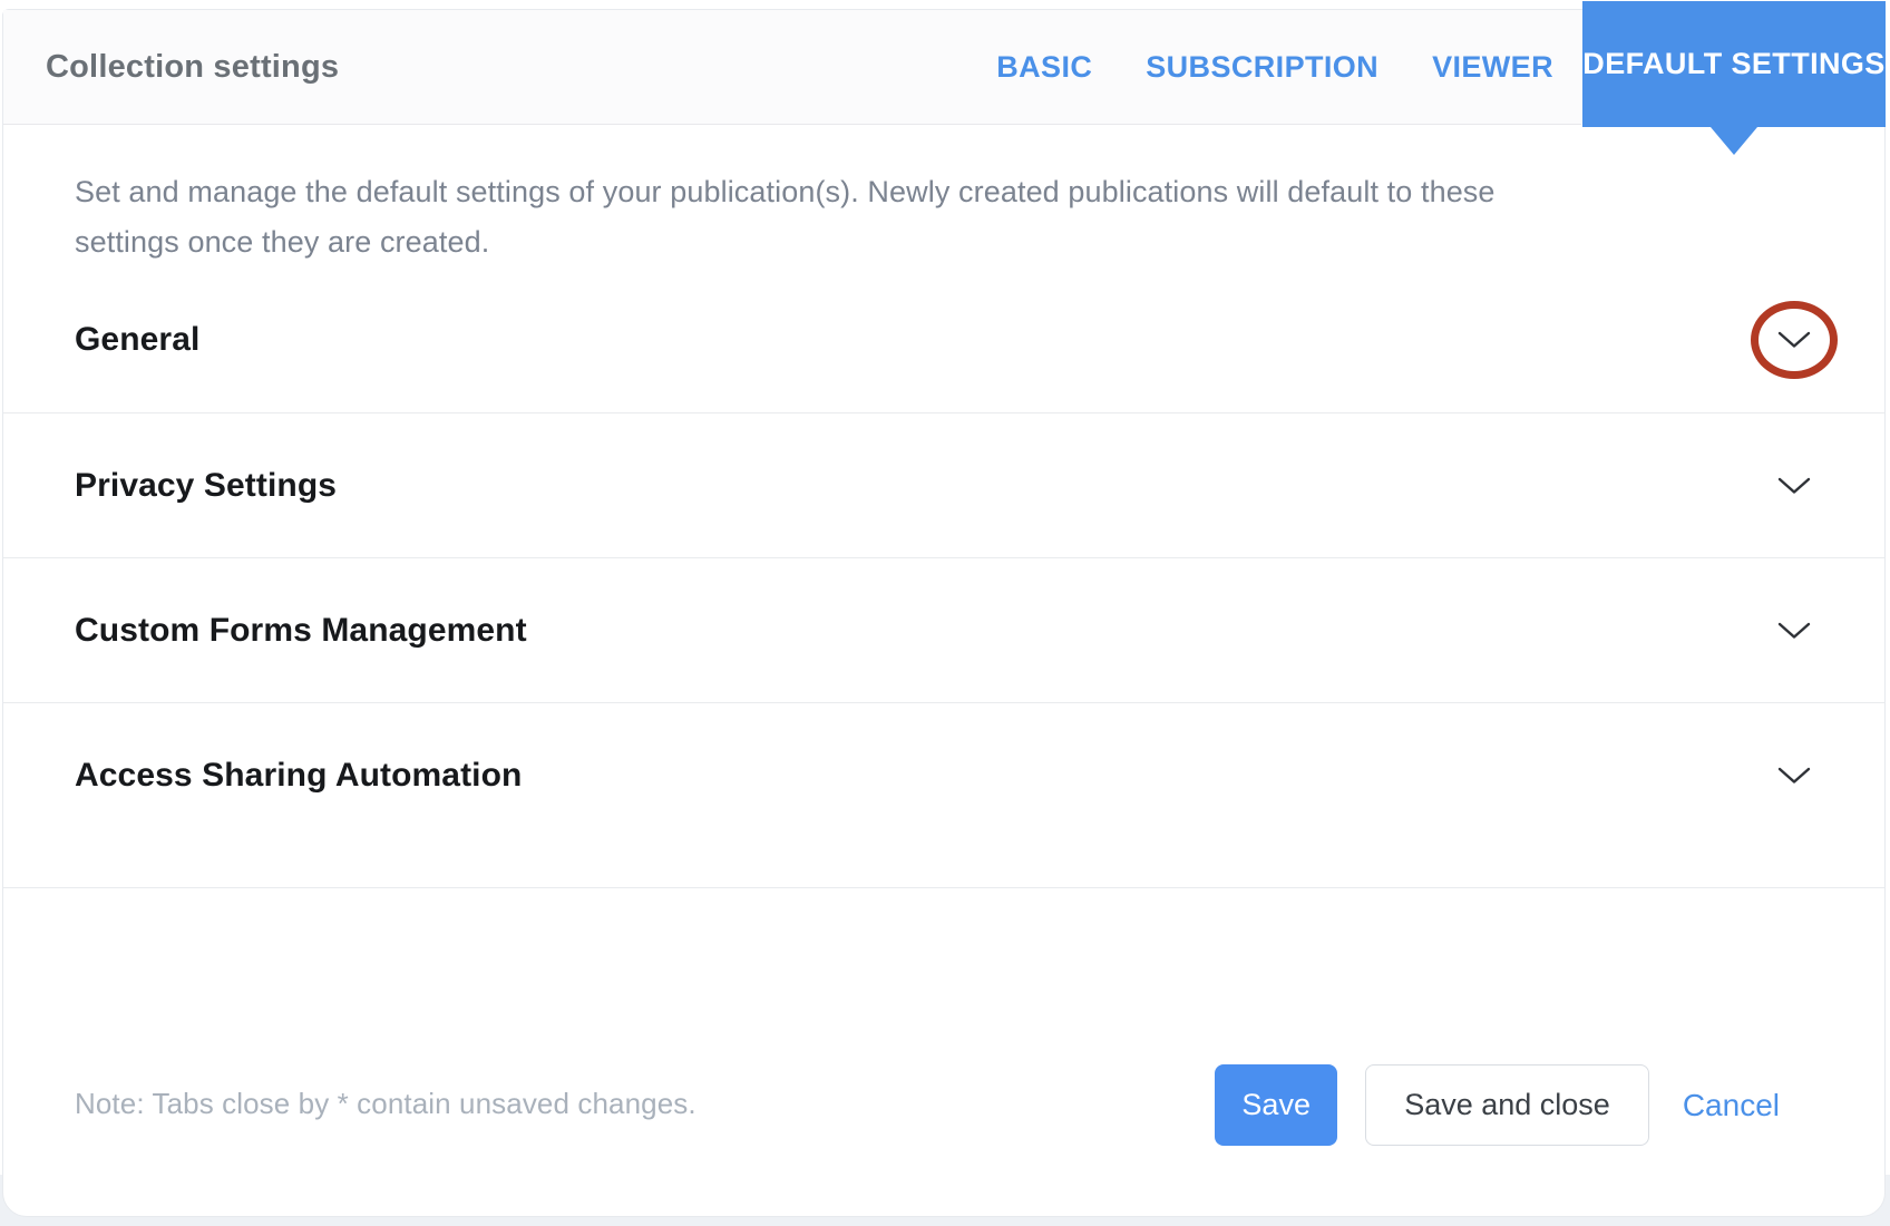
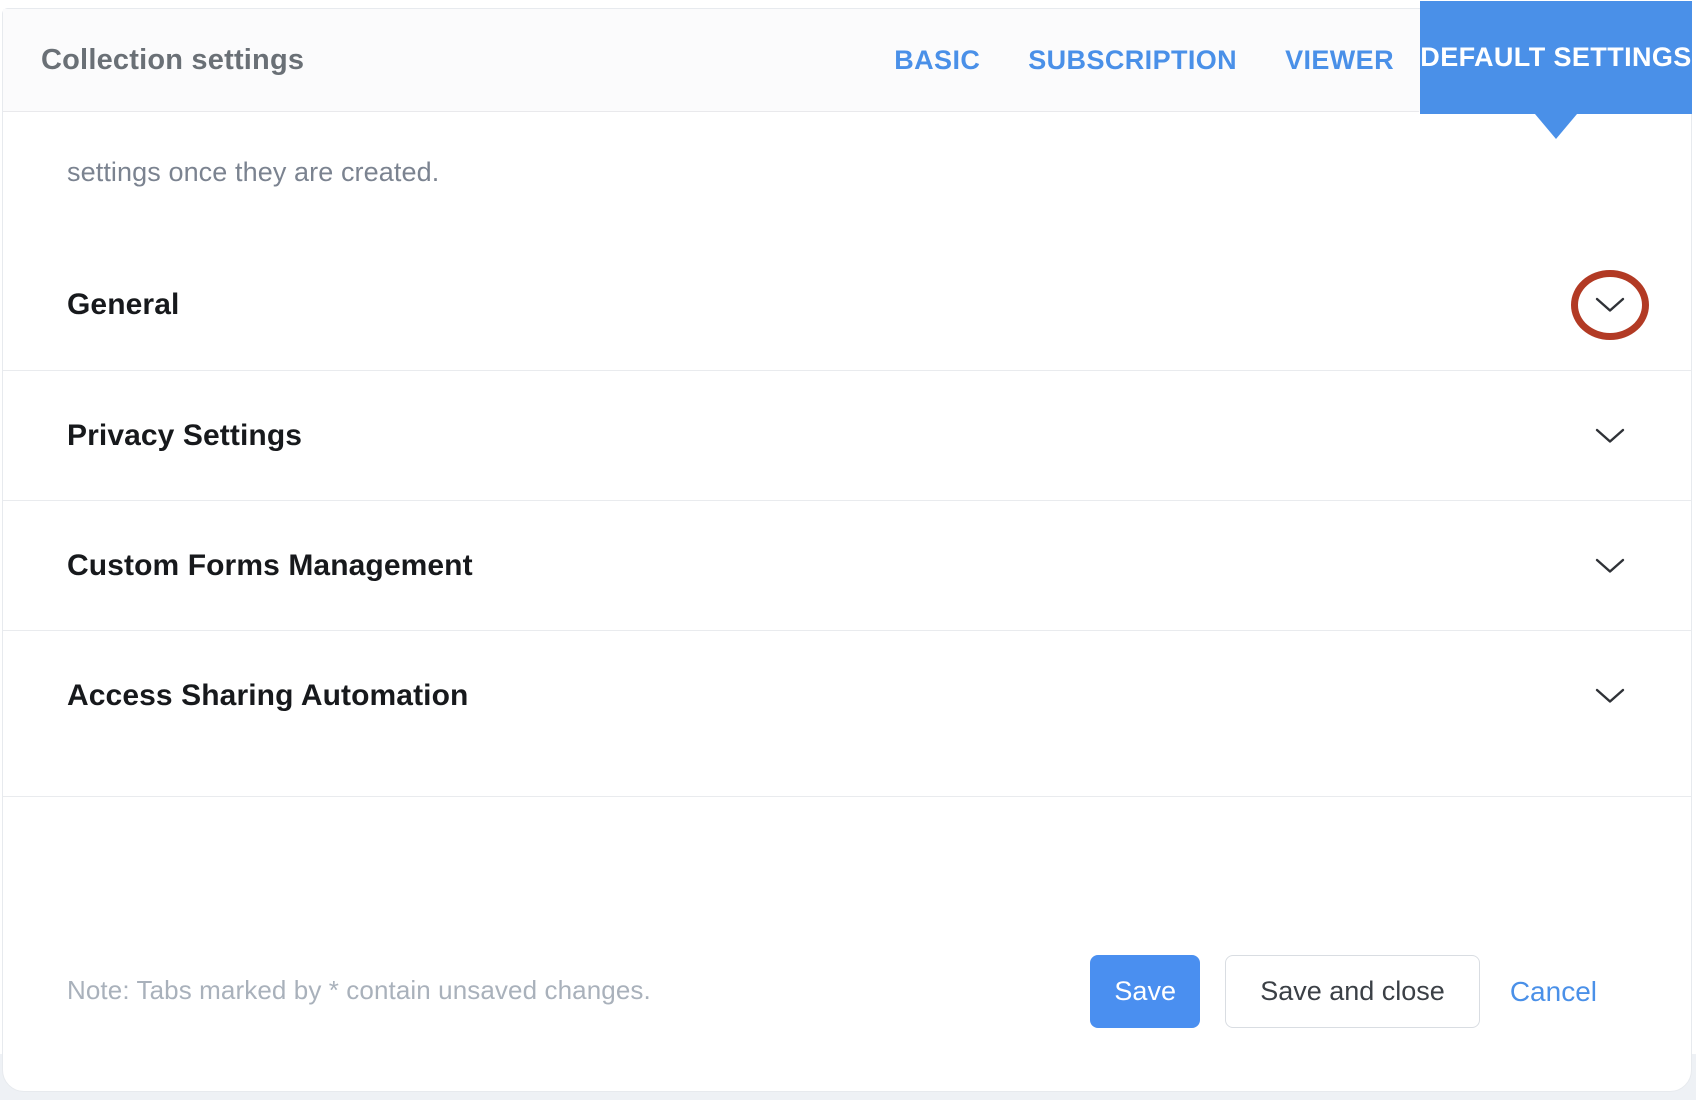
  Collection settings
  BASIC
  SUBSCRIPTION
  VIEWER
  DEFAULT SETTINGS
- Set and manage the default settings of your publication(s). Newly created publications will default to these
  settings once they are created.
  General
  Privacy Settings
  Custom Forms Management
  Access Sharing Automation
- Note: Tabs close by * contain unsaved changes.
+ Note: Tabs marked by * contain unsaved changes.
  Save
  Save and close
  Cancel
